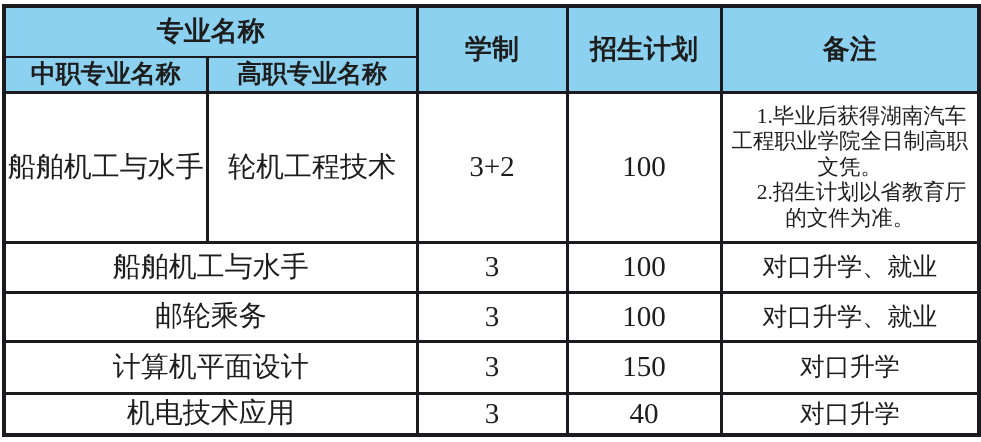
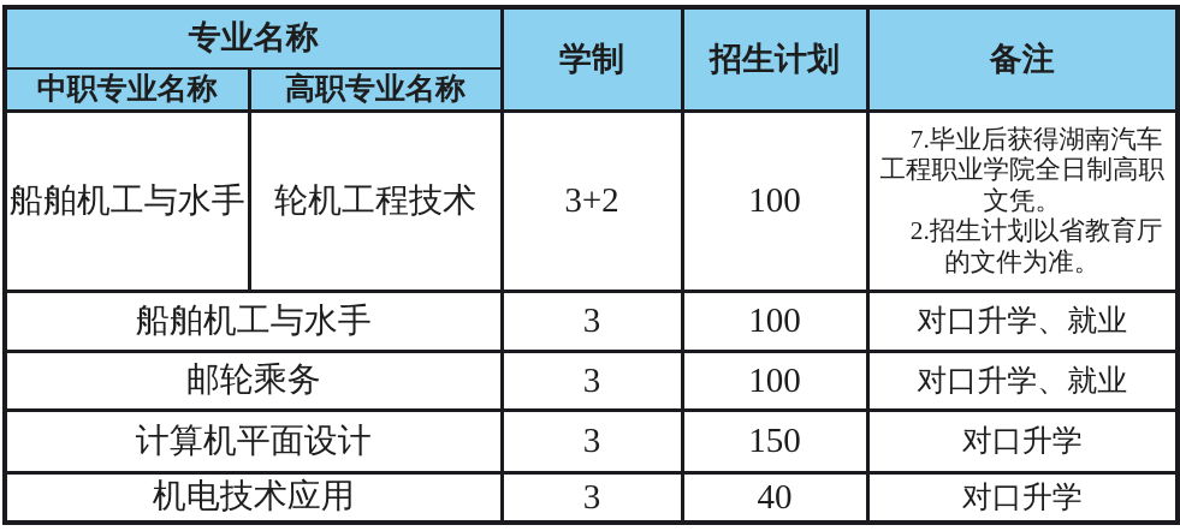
  专业名称	学制	招生计划	备注
  中职专业名称	高职专业名称
- 船舶机工与水手	轮机工程技术	3+2	100	1.毕业后获得湖南汽车工程职业学院全日制高职文凭。 2.招生计划以省教育厅的文件为准。
+ 船舶机工与水手	轮机工程技术	3+2	100	7.毕业后获得湖南汽车工程职业学院全日制高职文凭。 2.招生计划以省教育厅的文件为准。
  船舶机工与水手	3	100	对口升学、就业
  邮轮乘务	3	100	对口升学、就业
  计算机平面设计	3	150	对口升学
  机电技术应用	3	40	对口升学
